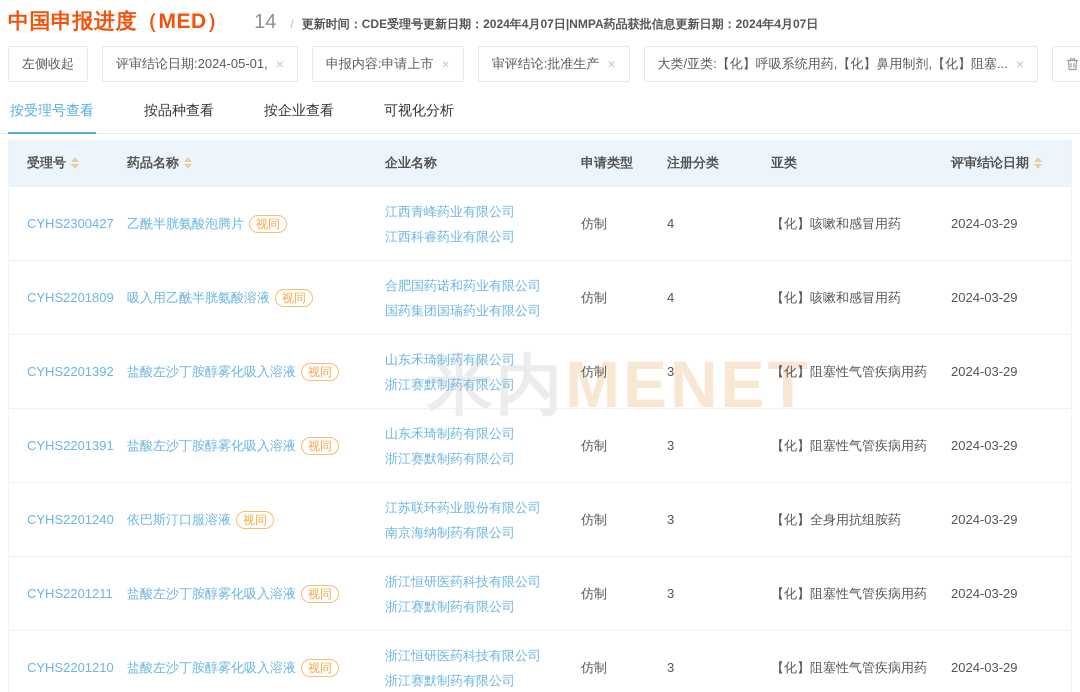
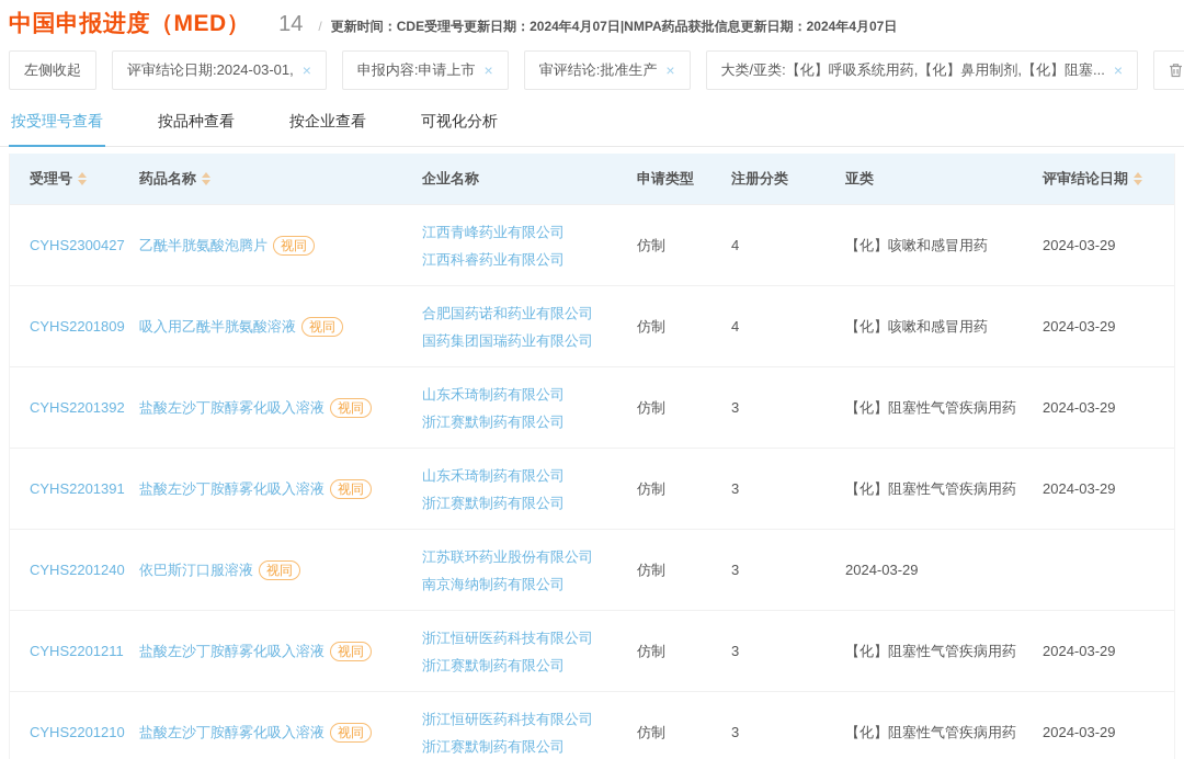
  中国申报进度（MED）
  14
  /
  更新时间：CDE受理号更新日期：2024年4月07日|NMPA药品获批信息更新日期：2024年4月07日
  左侧收起
- 评审结论日期:2024-05-01,
+ 评审结论日期:2024-03-01,
  ×
  申报内容:申请上市
  ×
  审评结论:批准生产
  ×
  大类/亚类:【化】呼吸系统用药,【化】鼻用制剂,【化】阻塞...
  ×
  按受理号查看
  按品种查看
  按企业查看
  可视化分析
- 米内MENET
  受理号
  药品名称
  企业名称
  申请类型
  注册分类
  亚类
  评审结论日期
  CYHS2300427
  乙酰半胱氨酸泡腾片
  视同
  江西青峰药业有限公司
  江西科睿药业有限公司
  仿制
  4
  【化】咳嗽和感冒用药
  2024-03-29
  CYHS2201809
  吸入用乙酰半胱氨酸溶液
  视同
  合肥国药诺和药业有限公司
  国药集团国瑞药业有限公司
  仿制
  4
  【化】咳嗽和感冒用药
  2024-03-29
  CYHS2201392
  盐酸左沙丁胺醇雾化吸入溶液
  视同
  山东禾琦制药有限公司
  浙江赛默制药有限公司
  仿制
  3
  【化】阻塞性气管疾病用药
  2024-03-29
  CYHS2201391
  盐酸左沙丁胺醇雾化吸入溶液
  视同
  山东禾琦制药有限公司
  浙江赛默制药有限公司
  仿制
  3
  【化】阻塞性气管疾病用药
  2024-03-29
  CYHS2201240
  依巴斯汀口服溶液
  视同
  江苏联环药业股份有限公司
  南京海纳制药有限公司
  仿制
  3
- 【化】全身用抗组胺药
  2024-03-29
  CYHS2201211
  盐酸左沙丁胺醇雾化吸入溶液
  视同
  浙江恒研医药科技有限公司
  浙江赛默制药有限公司
  仿制
  3
  【化】阻塞性气管疾病用药
  2024-03-29
  CYHS2201210
  盐酸左沙丁胺醇雾化吸入溶液
  视同
  浙江恒研医药科技有限公司
  浙江赛默制药有限公司
  仿制
  3
  【化】阻塞性气管疾病用药
  2024-03-29
